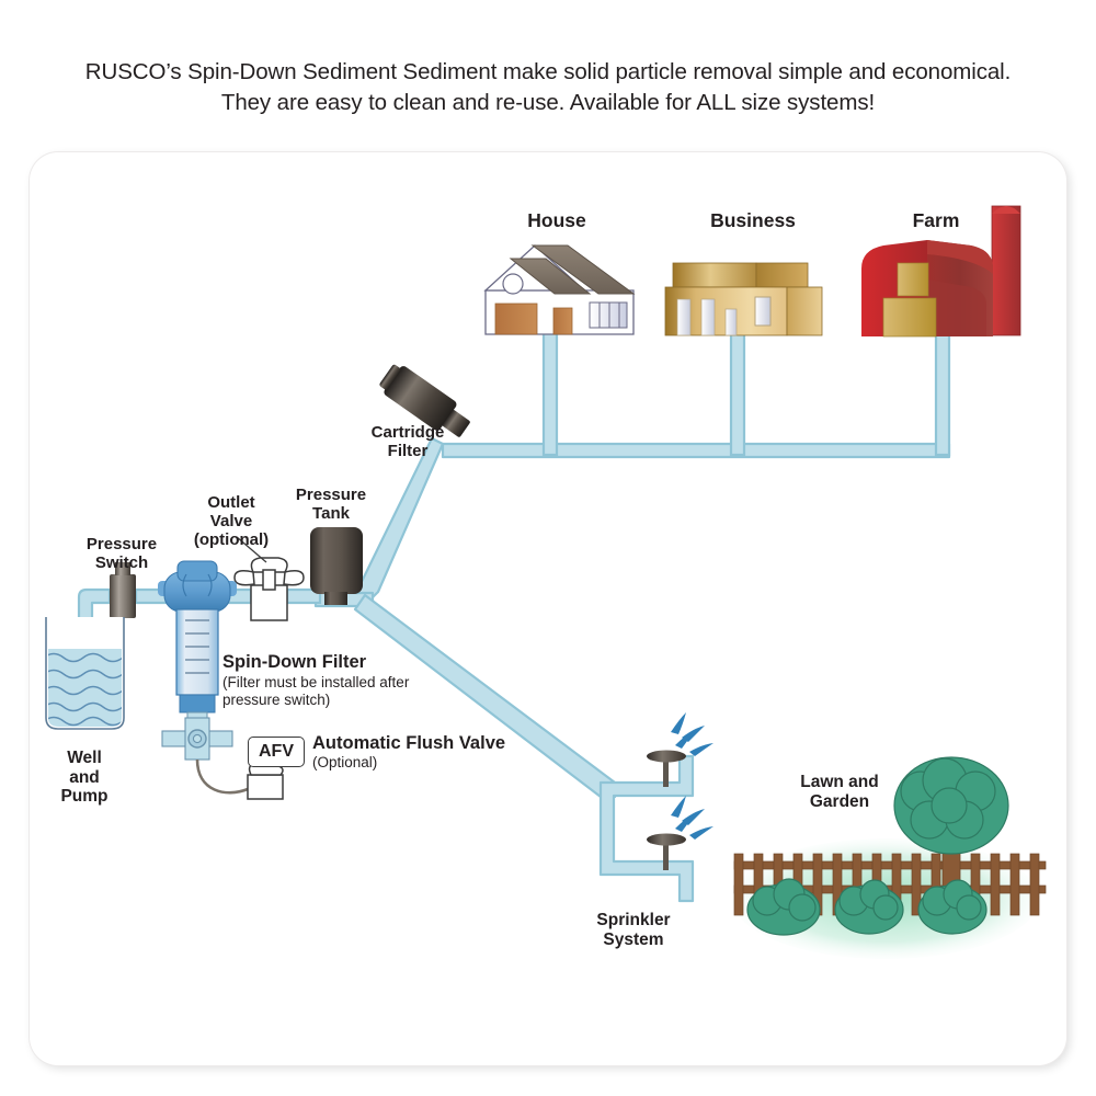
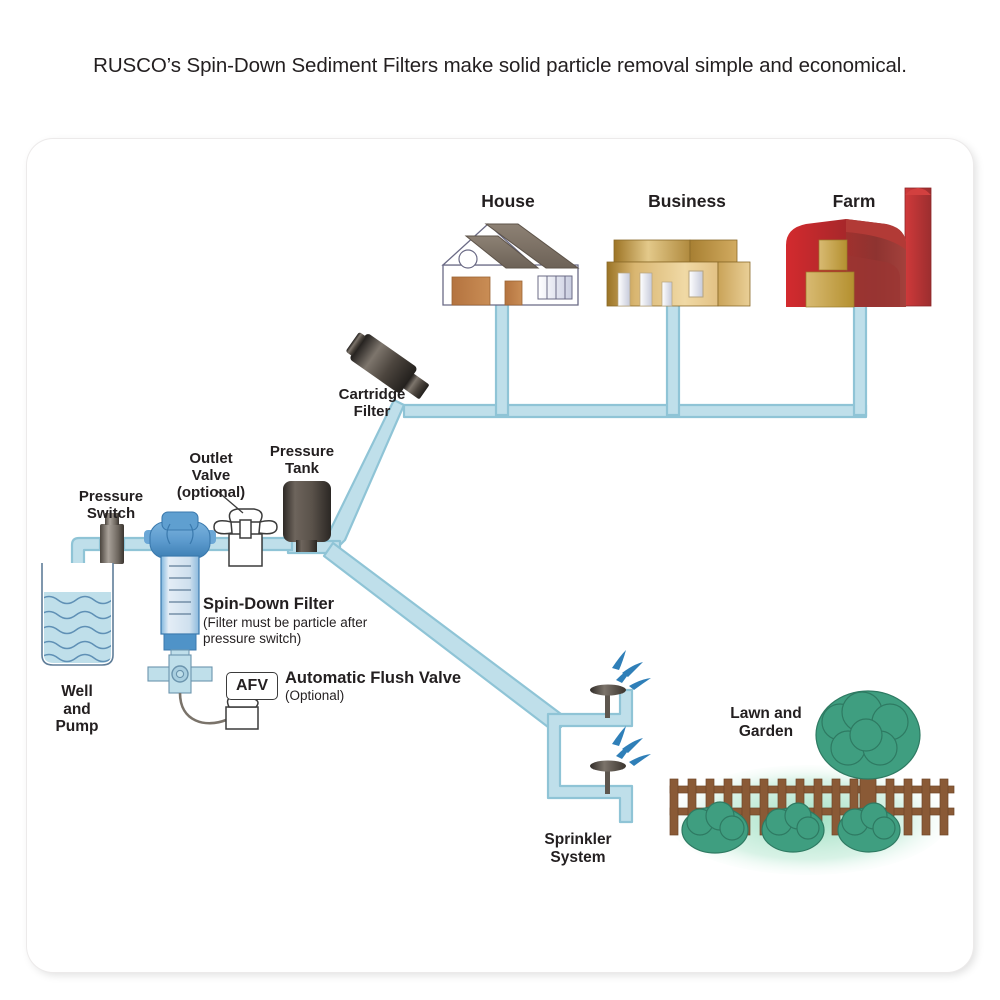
- RUSCO’s Spin-Down Sediment Sediment make solid particle removal simple and economical.
+ RUSCO’s Spin-Down Sediment Filters make solid particle removal simple and economical.
- They are easy to clean and re-use. Available for ALL size systems!
  House
  Business
  Farm
  Cartridge
  Filter
  Pressure
  Tank
  Outlet
  Valve
  (optional)
  Pressure
  Switch
  Well
  and
  Pump
  Spin-Down Filter
- (Filter must be installed after
+ (Filter must be particle after
  pressure switch)
  AFV
  Automatic Flush Valve
  (Optional)
  Sprinkler
  System
  Lawn and
  Garden
